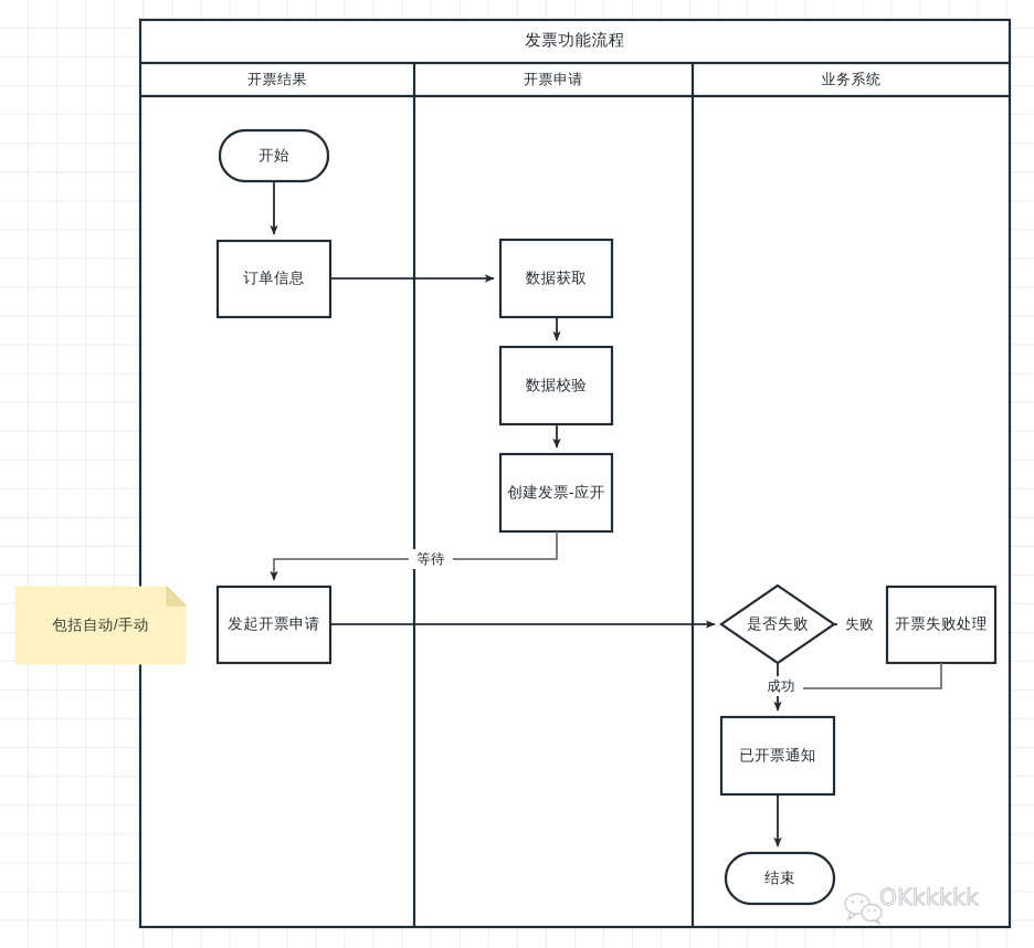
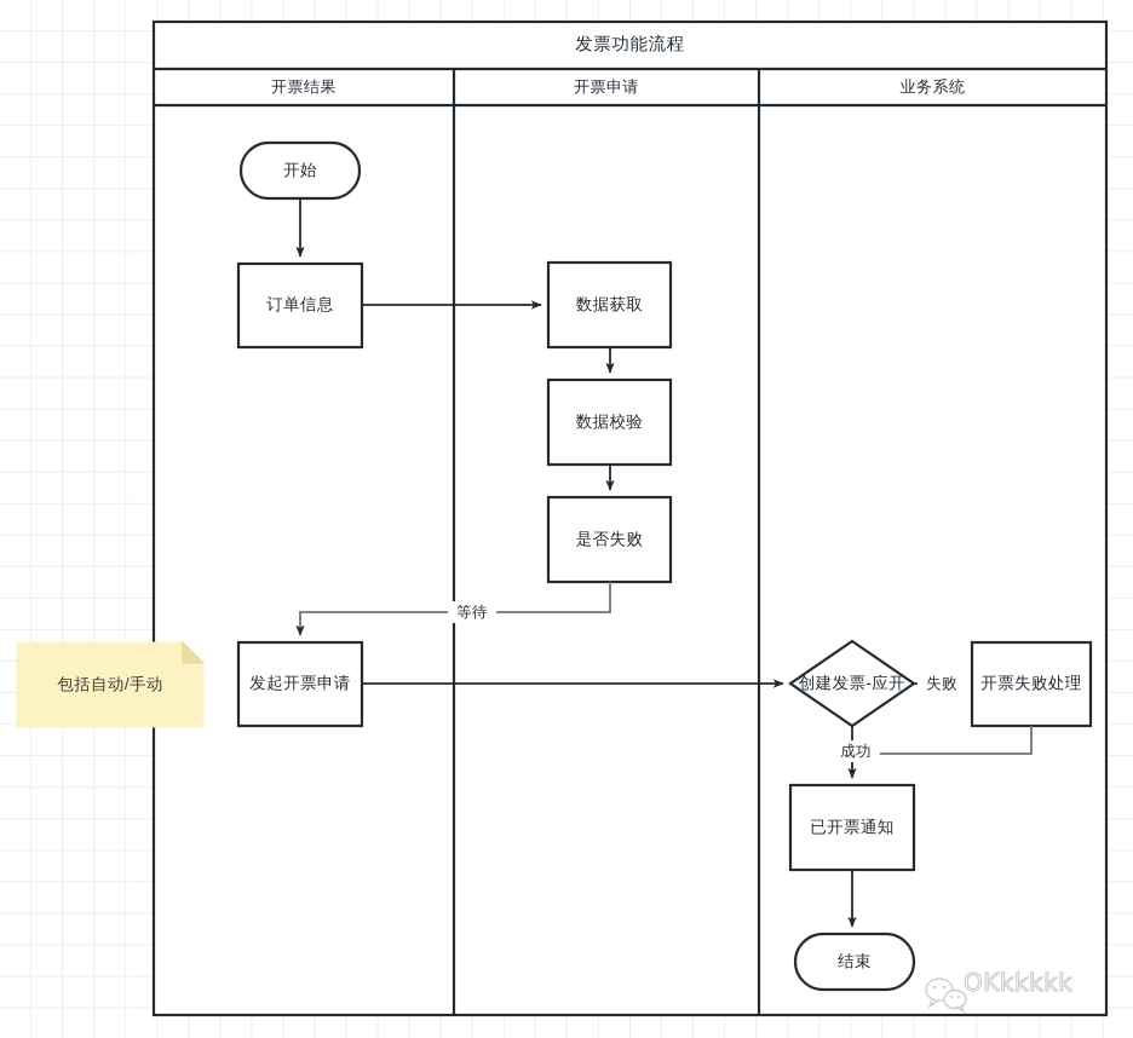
  发票功能流程
  开票结果
  开票申请
  业务系统
  开始
  订单信息
  数据获取
  数据校验
- 创建发票-应开
+ 是否失败
  发起开票申请
- 是否失败
+ 创建发票-应开
  开票失败处理
  已开票通知
  结束
  等待
  失败
  成功
  包括自动/手动
  OKkkkkk
